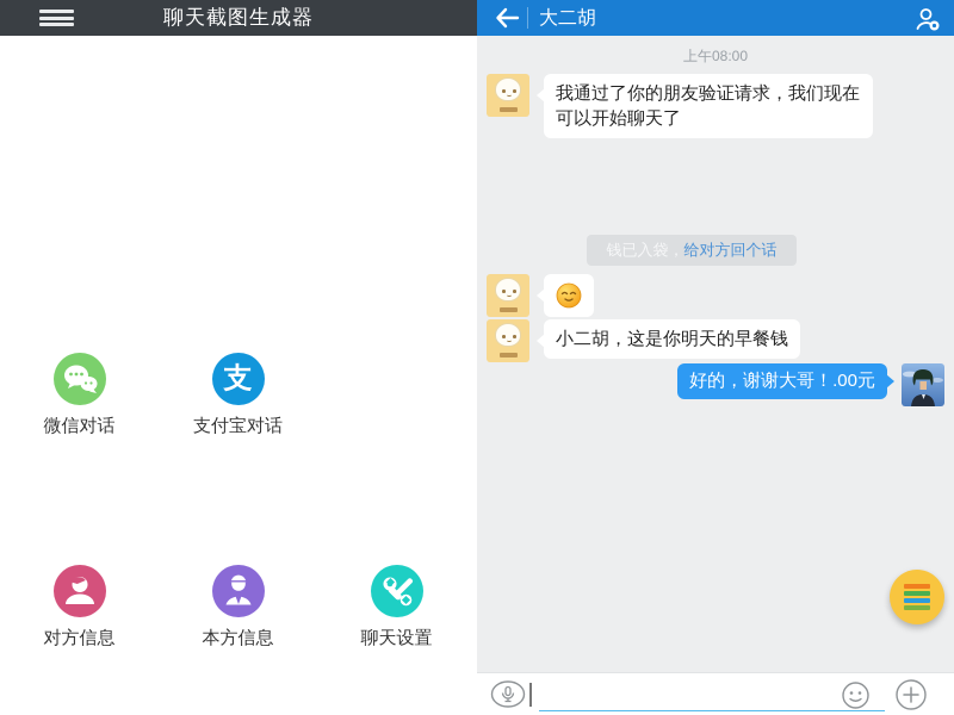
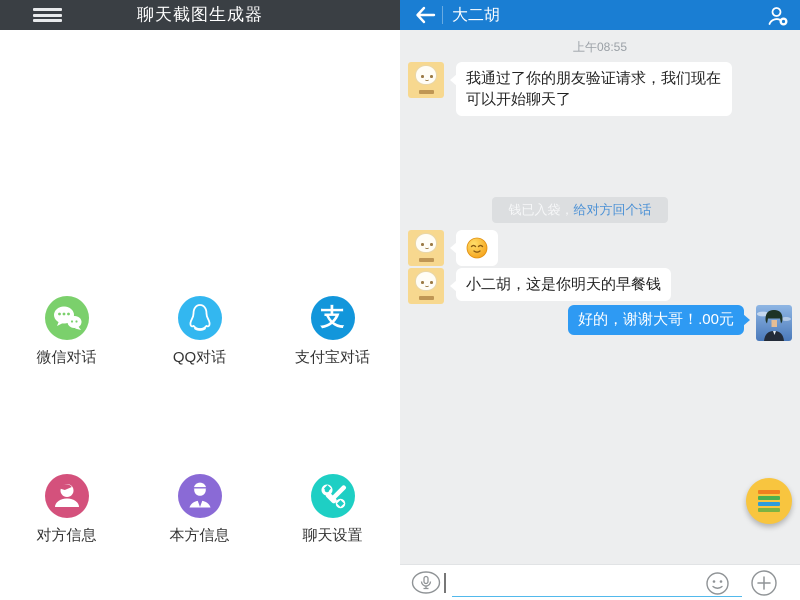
  聊天截图生成器
  微信对话
+ QQ对话
  支
  支付宝对话
  对方信息
  本方信息
  聊天设置
  大二胡
- 上午08:00
+ 上午08:55
  我通过了你的朋友验证请求，我们现在可以开始聊天了
  钱已入袋，给对方回个话
  小二胡，这是你明天的早餐钱
  好的，谢谢大哥！.00元
